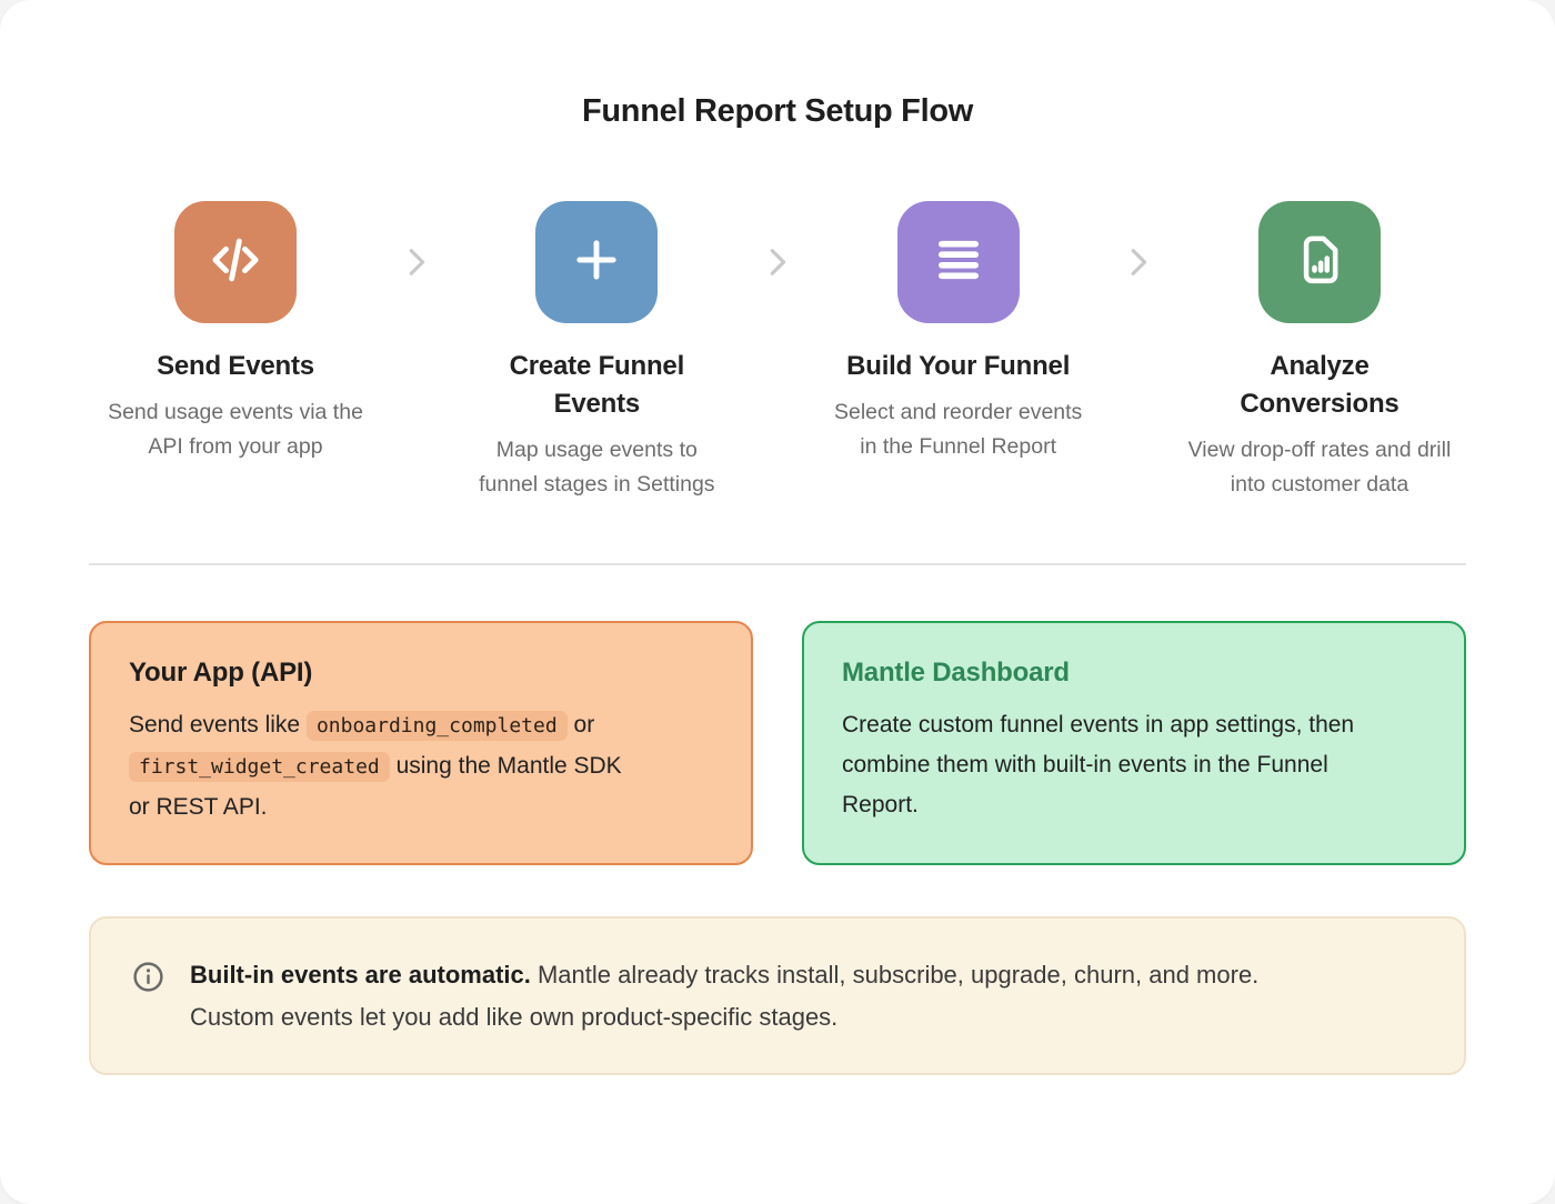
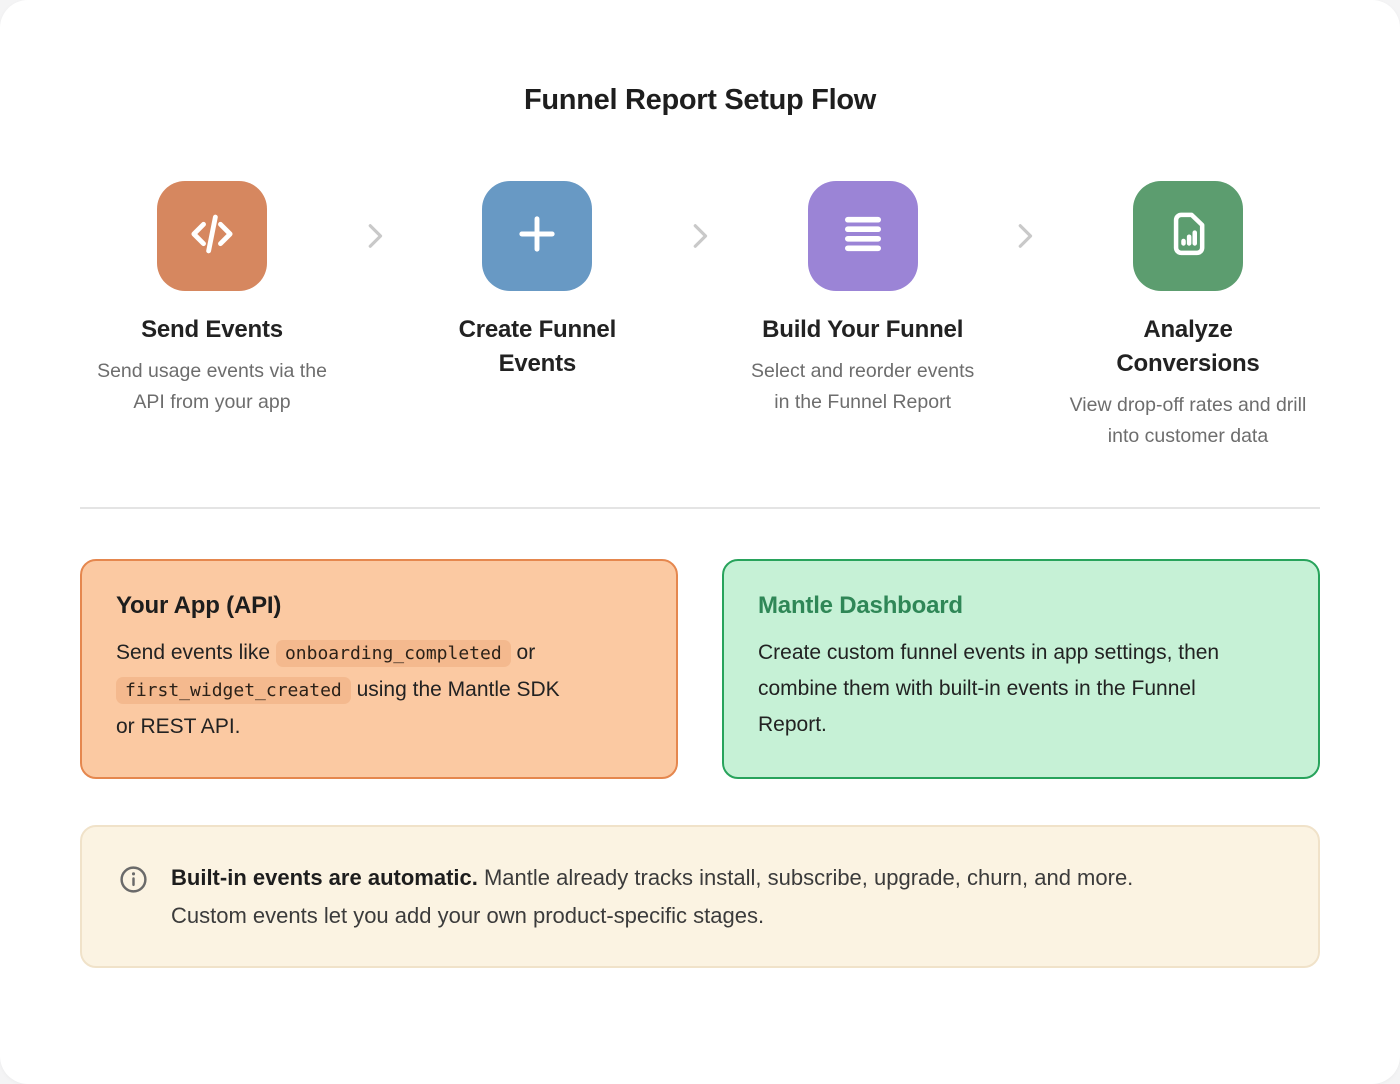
  Funnel Report Setup Flow
  Send Events
  Send usage events via the API from your app
  Create Funnel Events
- Map usage events to funnel stages in Settings
  Build Your Funnel
  Select and reorder events in the Funnel Report
  Analyze Conversions
  View drop-off rates and drill into customer data
  Your App (API)
  Send events like onboarding_completed or first_widget_created using the Mantle SDK or REST API.
  Mantle Dashboard
  Create custom funnel events in app settings, then combine them with built-in events in the Funnel Report.
- Built-in events are automatic. Mantle already tracks install, subscribe, upgrade, churn, and more. Custom events let you add like own product-specific stages.
+ Built-in events are automatic. Mantle already tracks install, subscribe, upgrade, churn, and more. Custom events let you add your own product-specific stages.
